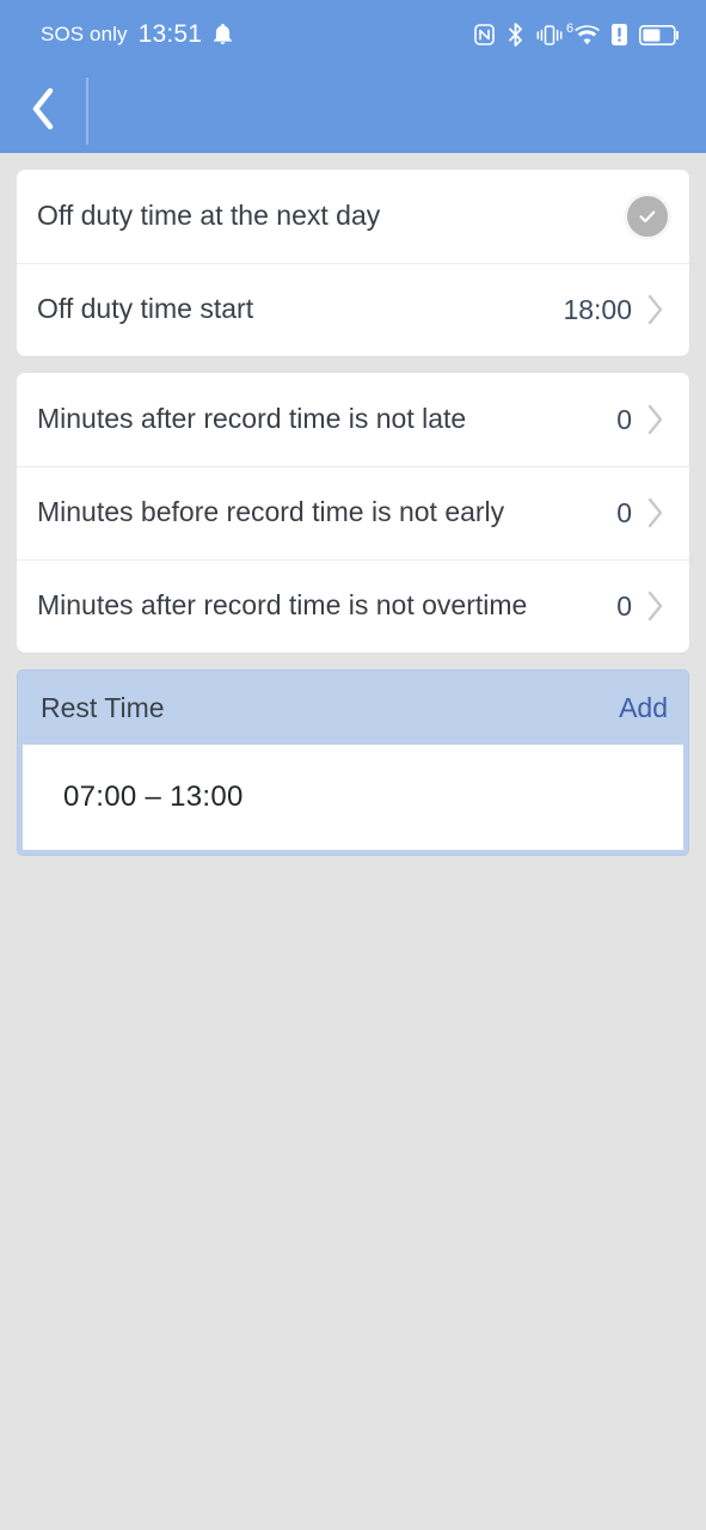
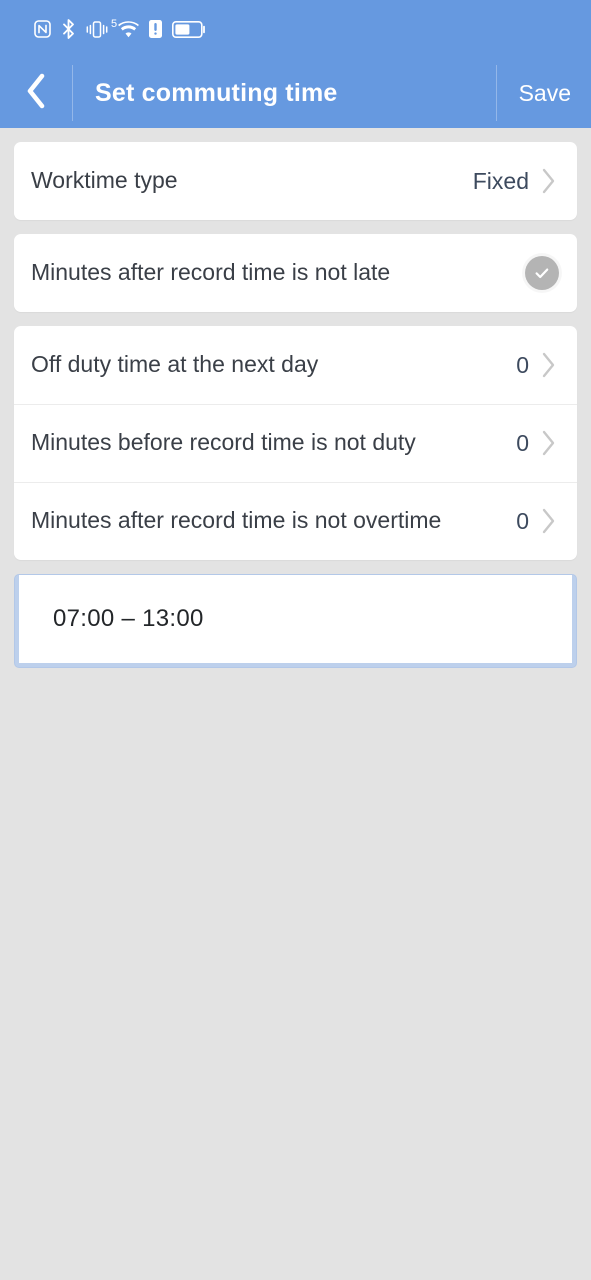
- SOS only
- 13:51
- 6
+ 5
+ Set commuting time
+ Save
+ Worktime type
+ Fixed
- Off duty time at the next day
+ Minutes after record time is not late
- Off duty time start
- 18:00
- Minutes after record time is not late
+ Off duty time at the next day
  0
- Minutes before record time is not early
+ Minutes before record time is not duty
  0
  Minutes after record time is not overtime
  0
- Rest Time
- Add
  07:00 – 13:00
